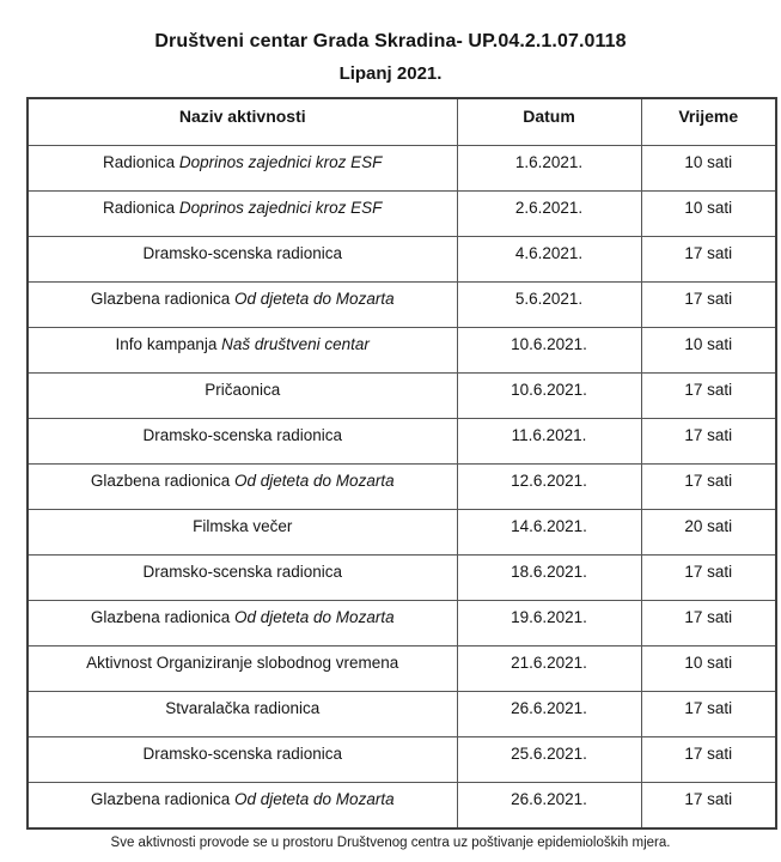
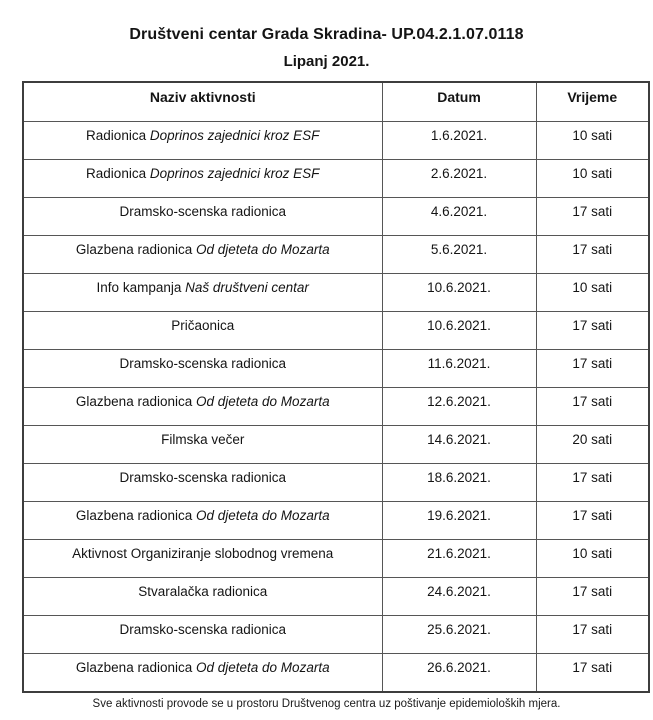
  Društveni centar Grada Skradina- UP.04.2.1.07.0118
  Lipanj 2021.
  Naziv aktivnosti	Datum	Vrijeme
  Radionica Doprinos zajednici kroz ESF	1.6.2021.	10 sati
  Radionica Doprinos zajednici kroz ESF	2.6.2021.	10 sati
  Dramsko-scenska radionica	4.6.2021.	17 sati
  Glazbena radionica Od djeteta do Mozarta	5.6.2021.	17 sati
  Info kampanja Naš društveni centar	10.6.2021.	10 sati
  Pričaonica	10.6.2021.	17 sati
  Dramsko-scenska radionica	11.6.2021.	17 sati
  Glazbena radionica Od djeteta do Mozarta	12.6.2021.	17 sati
  Filmska večer	14.6.2021.	20 sati
  Dramsko-scenska radionica	18.6.2021.	17 sati
  Glazbena radionica Od djeteta do Mozarta	19.6.2021.	17 sati
  Aktivnost Organiziranje slobodnog vremena	21.6.2021.	10 sati
- Stvaralačka radionica	26.6.2021.	17 sati
+ Stvaralačka radionica	24.6.2021.	17 sati
  Dramsko-scenska radionica	25.6.2021.	17 sati
  Glazbena radionica Od djeteta do Mozarta	26.6.2021.	17 sati
  Sve aktivnosti provode se u prostoru Društvenog centra uz poštivanje epidemioloških mjera.
